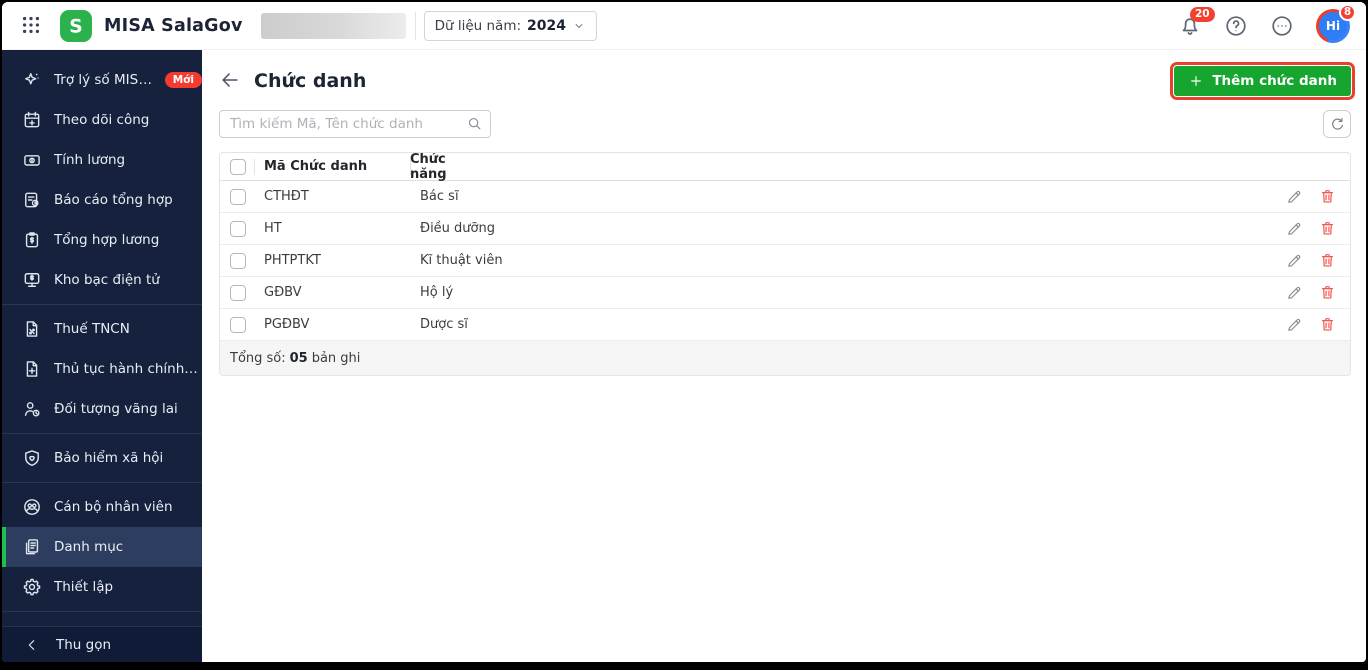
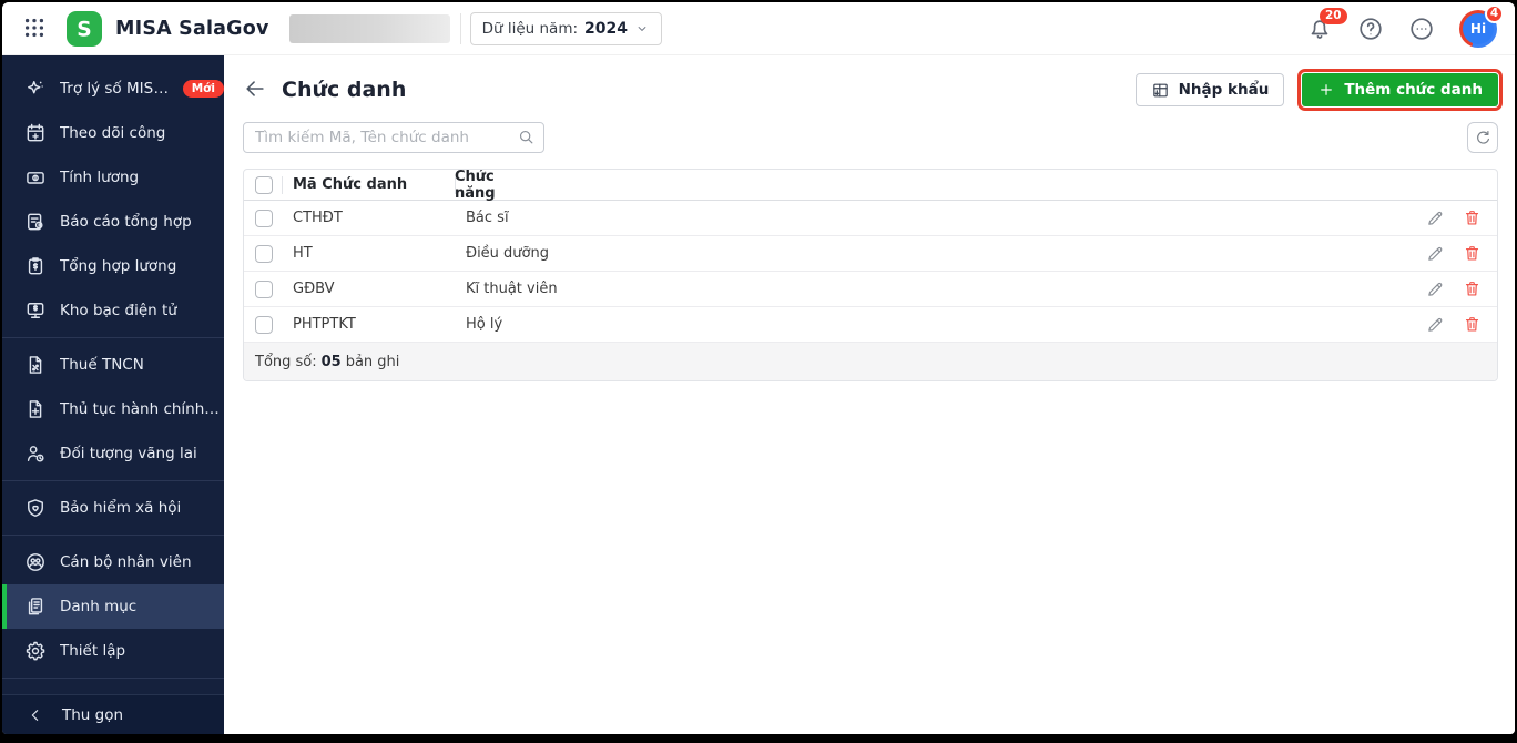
  S
  MISA SalaGov
  Dữ liệu năm:
  2024
  20
  Hi
- 8
+ 4
  Trợ lý số MISA
  Mới
  Theo dõi công
  Tính lương
  Báo cáo tổng hợp
  Tổng hợp lương
  Kho bạc điện tử
  Thuế TNCN
  Thủ tục hành chính th
  Đối tượng vãng lai
  Bảo hiểm xã hội
  Cán bộ nhân viên
  Danh mục
  Thiết lập
  Thu gọn
  Chức danh
+ Nhập khẩu
  Thêm chức danh
  Tìm kiếm Mã, Tên chức danh
  Mã Chức danh
  Chức năng
  CTHĐT
  Bác sĩ
  HT
  Điều dưỡng
- PHTPTKT
+ GĐBV
  Kĩ thuật viên
- GĐBV
+ PHTPTKT
  Hộ lý
- PGĐBV
- Dược sĩ
  Tổng số:
  05
  bản ghi
